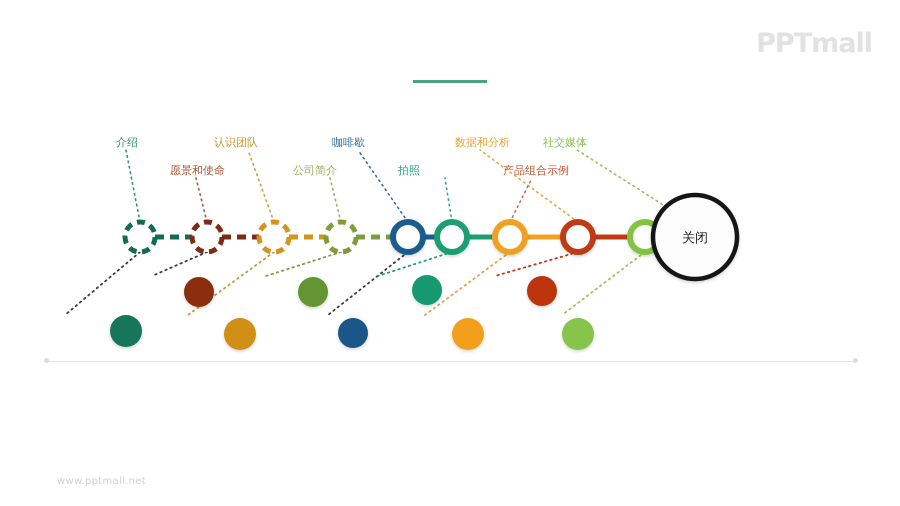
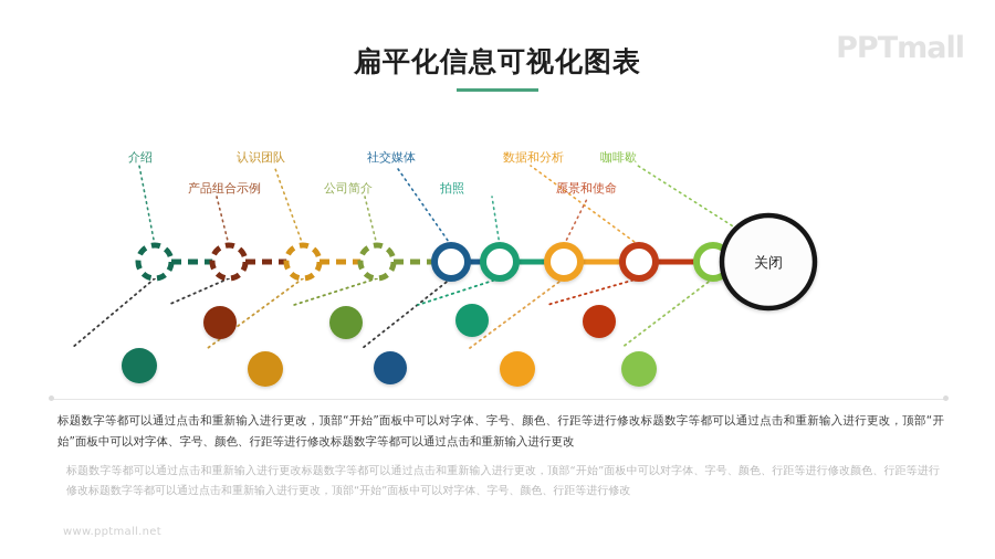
  PPTmall
+ 扁平化信息可视化图表
  关闭
  介绍
  认识团队
- 咖啡歇
+ 社交媒体
  数据和分析
- 社交媒体
+ 咖啡歇
- 愿景和使命
+ 产品组合示例
  公司简介
  拍照
- 产品组合示例
+ 愿景和使命
+ 标题数字等都可以通过点击和重新输入进行更改，顶部“开始”面板中可以对字体、字号、颜色、行距等进行修改标题数字等都可以通过点击和重新输入进行更改，顶部“开始”面板中可以对字体、字号、颜色、行距等进行修改标题数字等都可以通过点击和重新输入进行更改
+ 标题数字等都可以通过点击和重新输入进行更改标题数字等都可以通过点击和重新输入进行更改，顶部“开始”面板中可以对字体、字号、颜色、行距等进行修改颜色、行距等进行修改标题数字等都可以通过点击和重新输入进行更改，顶部“开始”面板中可以对字体、字号、颜色、行距等进行修改
  www.pptmall.net
